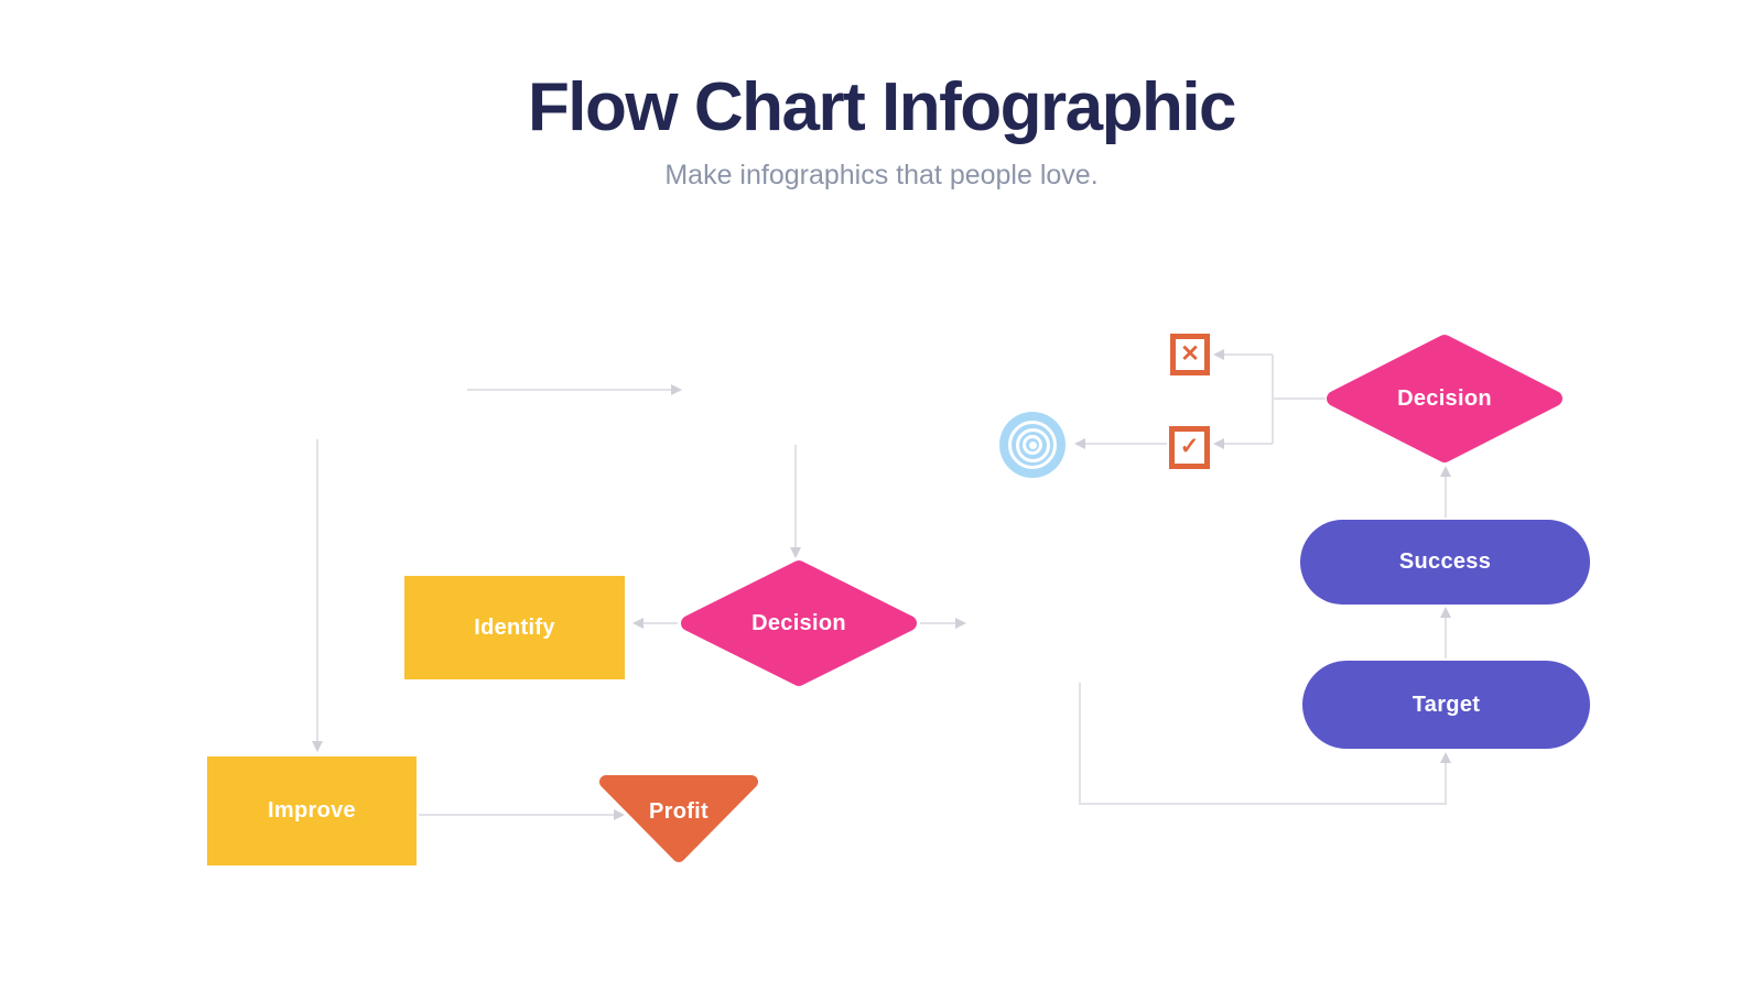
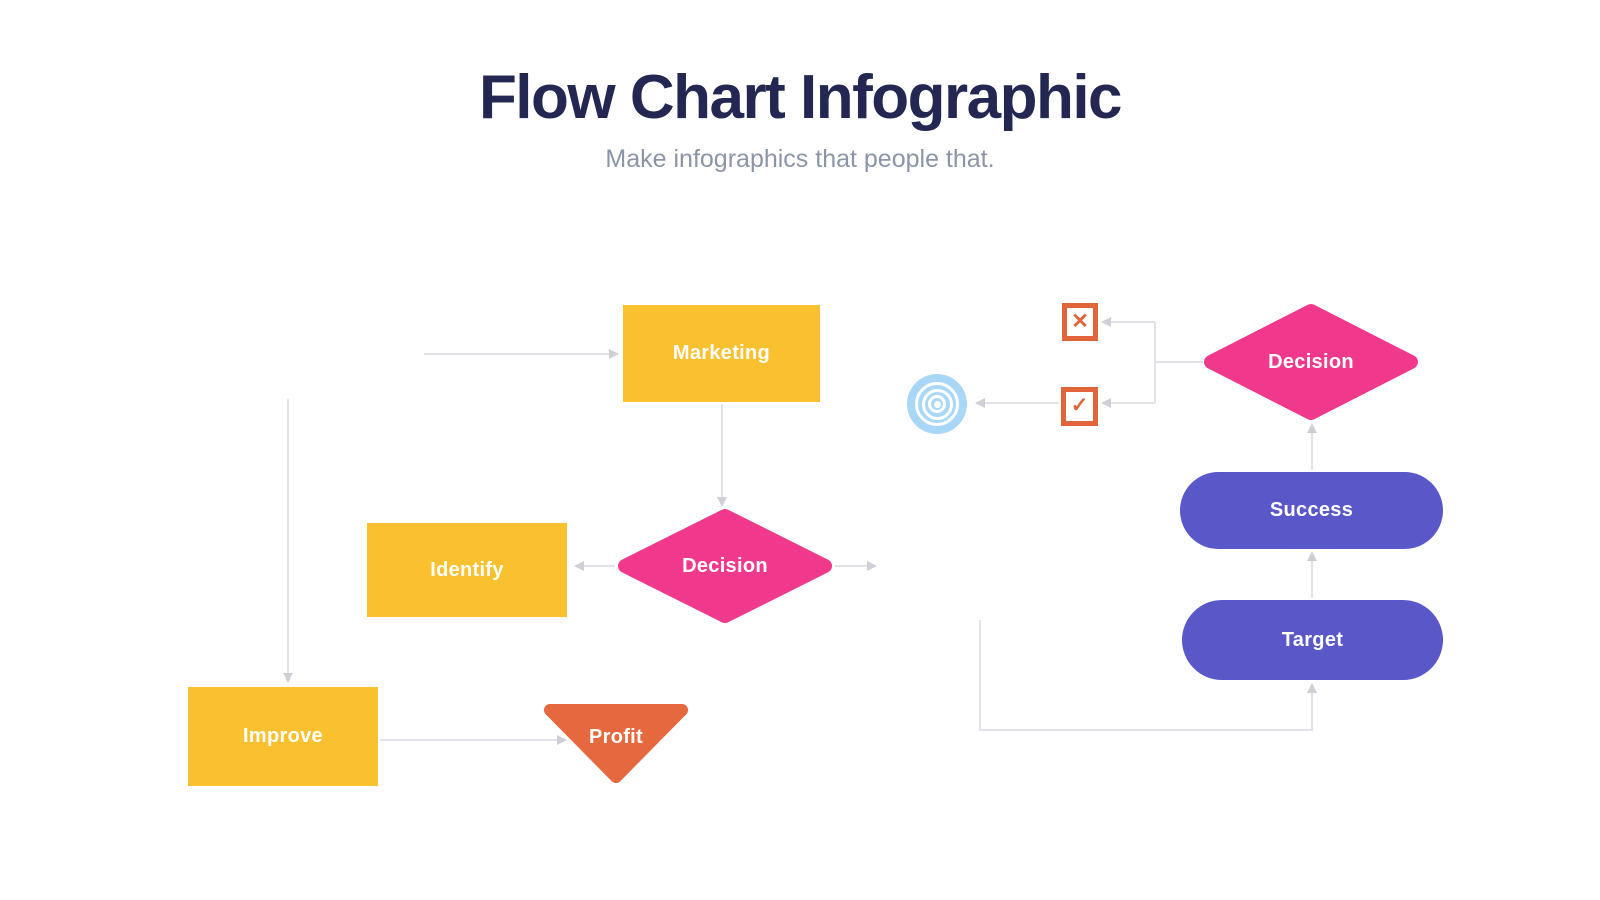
  Flow Chart Infographic
- Make infographics that people love.
+ Make infographics that people that.
+ Marketing
  Decision
  Identify
  Decision
  Success
  Target
  Improve
  Profit
  ✕
  ✓
